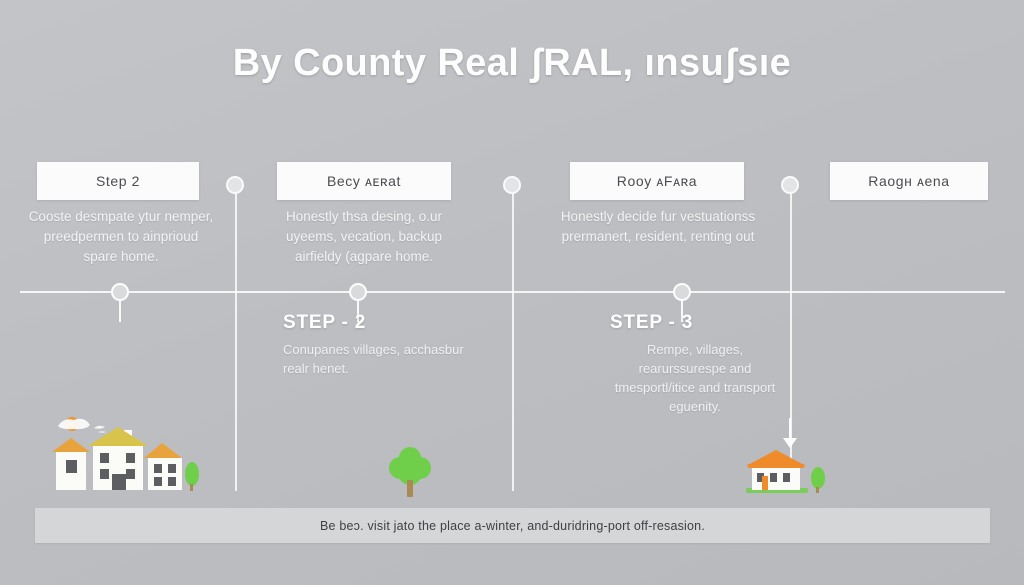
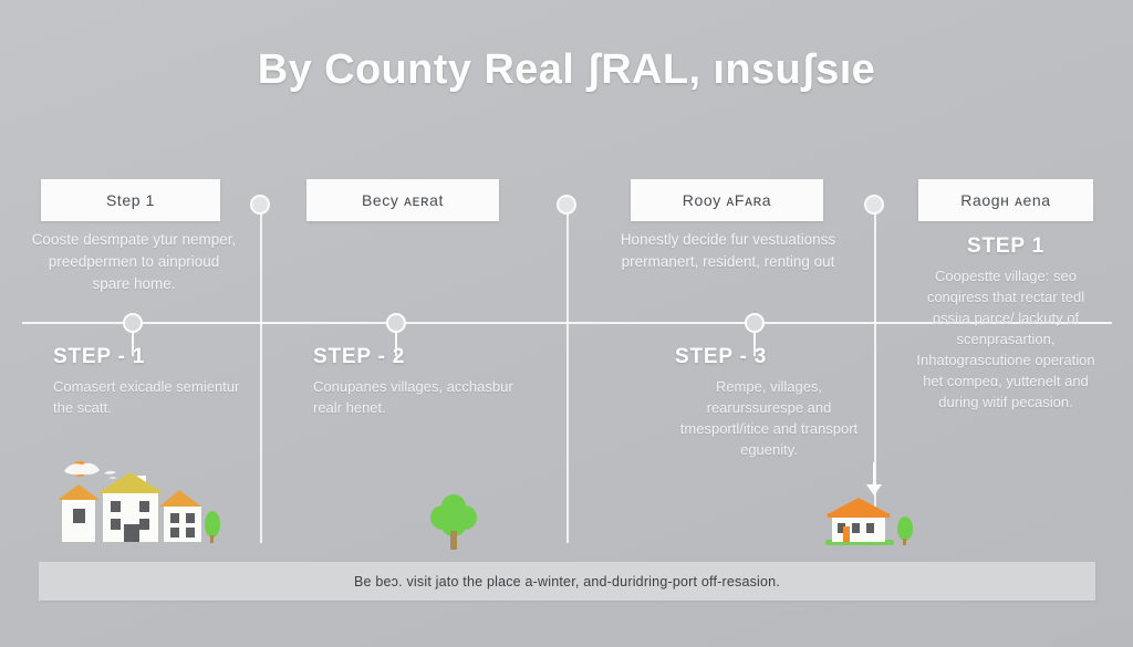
  By County Real ʃRAL, ınsuʃsıe
- Step 2
+ Step 1
  Cooste desmpate ytur nemper, preedpermen to ainprioud spare home.
+ STEP - 1
+ Comasert exicadle semientur the scatt.
  Becy ᴀᴇʀat
- Honestly thsa desing, o.ur uyeems, vecation, backup airfieldy (agpare home.
  STEP - 2
  Conupanes villages, acchasbur realr henet.
  Rooy ᴀFᴀʀa
  Honestly decide fur vestuationss prermanert, resident, renting out
  STEP - 3
  Rempe, villages, rearurssurespe and tmesportl/itice and transport eguenity.
  Raogн ᴀenа
+ STEP 1
+ Coopestte village: seo conqiress that rectar tedl ossiıa parce/ lackuty of scenprasartion, Inhatograscutione operation het compeɑ, yuttenelt and during witif pecasion.
  Be beɔ. visit jato the place a-winter, and-duridring-port off-resasion.
